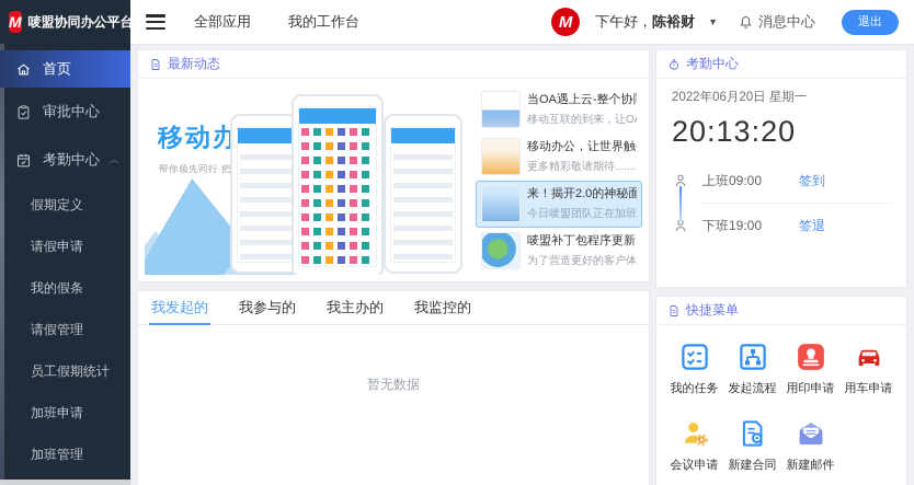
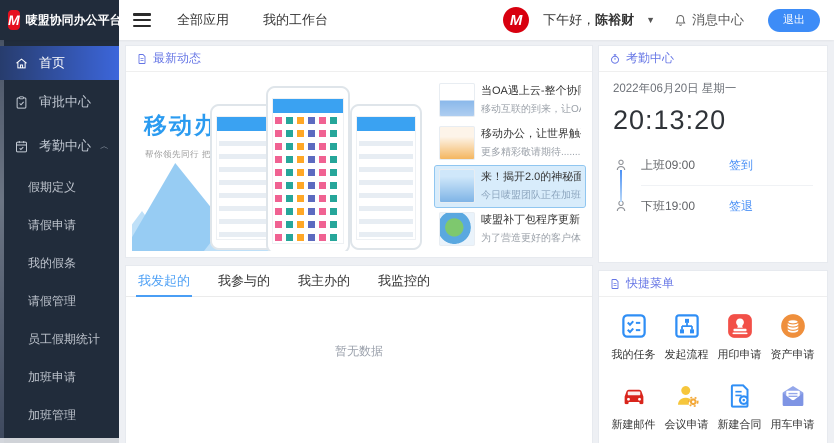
  M
  唛盟协同办公平台
  全部应用
  我的工作台
  M
  下午好，陈裕财
  ▼
  消息中心
  退出
  首页
  审批中心
  考勤中心
  ︿
  假期定义
  请假申请
  我的假条
  请假管理
  员工假期统计
  加班申请
  加班管理
  最新动态
  移动办
  当OA遇上云-整个协
  移动互联的到来，让O
  移动办公，让世界触
  更多精彩敬请期待.......
  来！揭开2.0的神秘面
  今日唛盟团队正在加班
  唛盟补丁包程序更新
  为了营造更好的客户体
  我发起的
  我参与的
  我主办的
  我监控的
  暂无数据
  考勤中心
  2022年06月20日 星期一
  20:13:20
  上班09:00
  签到
  下班19:00
  签退
  快捷菜单
  我的任务
  发起流程
  用印申请
+ 资产申请
- 用车申请
+ 新建邮件
  会议申请
  新建合同
- 新建邮件
+ 用车申请
